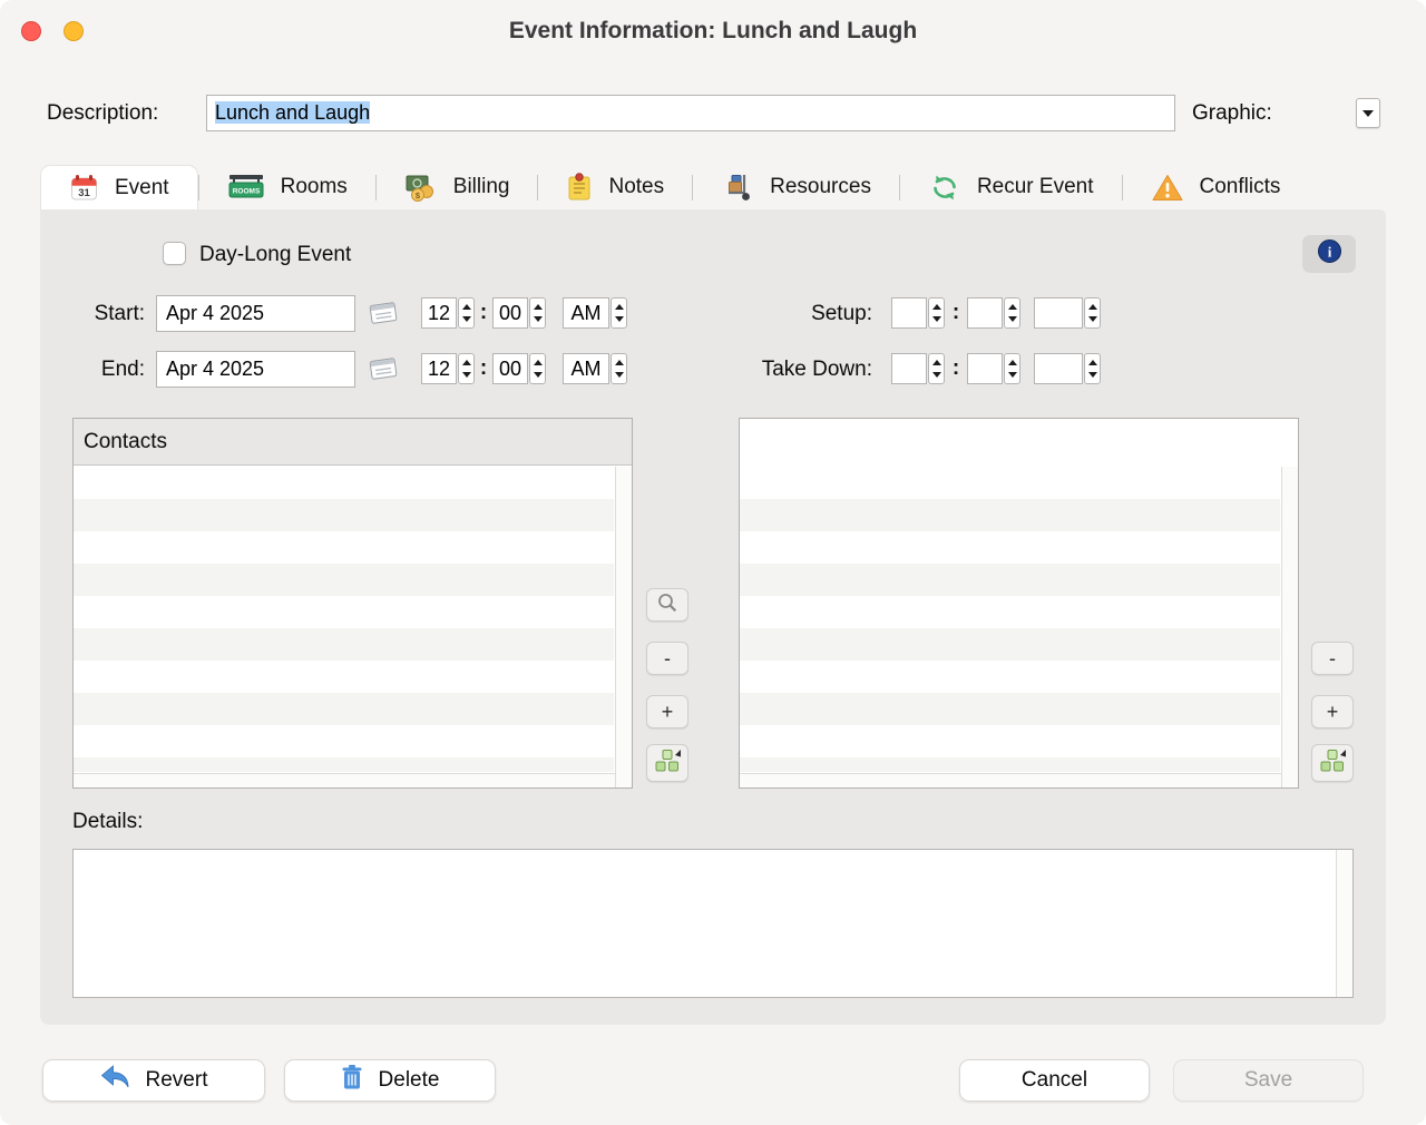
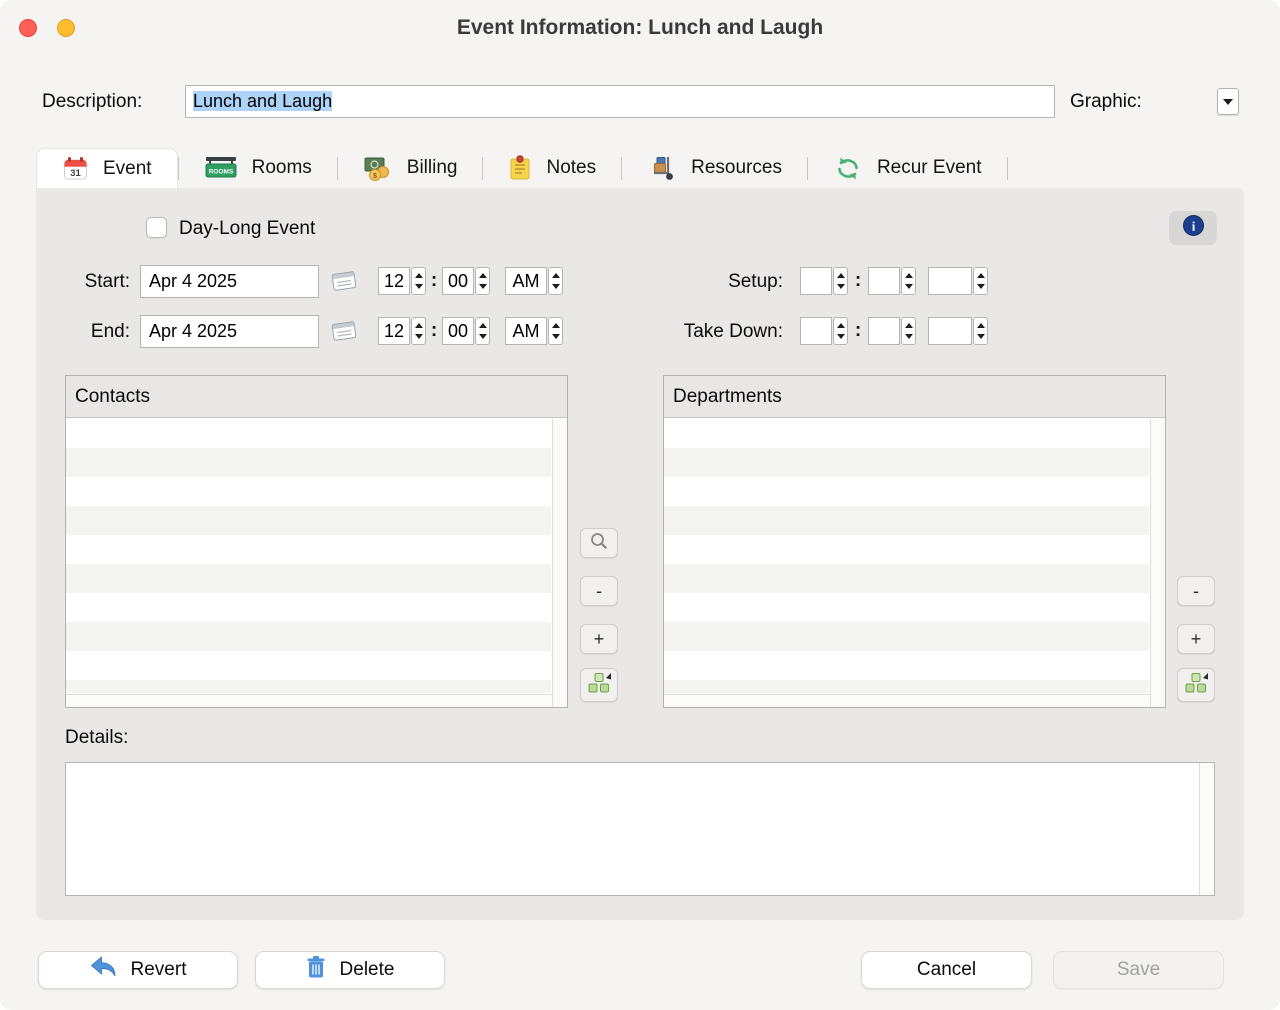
  Event Information: Lunch and Laugh
  Description:
  Lunch and Laugh
  Graphic:
  31
  Event
  Rooms
  $
  Billing
  Notes
  Resources
  Recur Event
- Conflicts
  Day-Long Event
  i
  Start:
  Apr 4 2025
  12
  :
  00
  AM
  End:
  Apr 4 2025
  12
  :
  00
  AM
  Setup:
  :
  Take Down:
  :
  Contacts
  -
  +
+ Departments
  -
  +
  Details:
  Revert
  Delete
  Cancel
  Save
